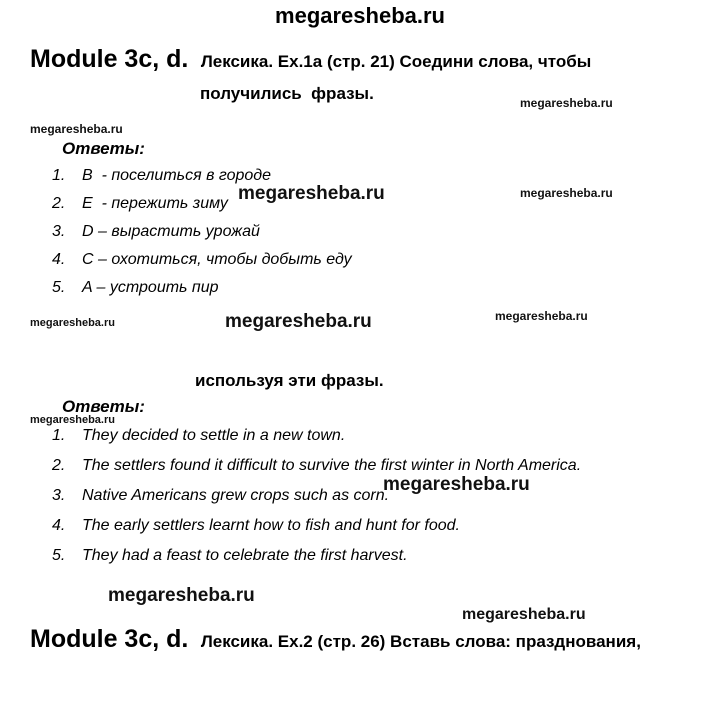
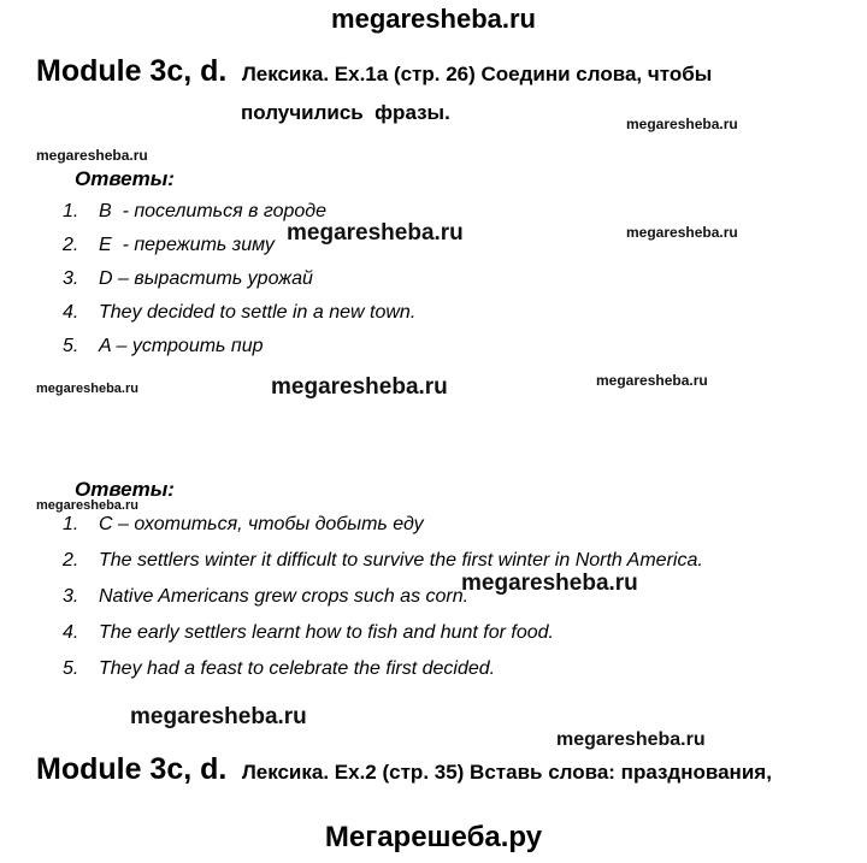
  megaresheba.ru
- Module 3c, d. Лексика. Ex.1a (стр. 21) Соедини слова, чтобы
+ Module 3c, d. Лексика. Ex.1a (стр. 26) Соедини слова, чтобы
  получились фразы.
  Ответы:
  1.
  B - поселиться в городе
  2.
  E - пережить зиму
  3.
  D – вырастить урожай
  4.
- C – охотиться, чтобы добыть еду
+ They decided to settle in a new town.
  5.
  A – устроить пир
- используя эти фразы.
  Ответы:
  1.
- They decided to settle in a new town.
+ C – охотиться, чтобы добыть еду
  2.
- The settlers found it difficult to survive the first winter in North America.
+ The settlers winter it difficult to survive the first winter in North America.
  3.
  Native Americans grew crops such as corn.
  4.
  The early settlers learnt how to fish and hunt for food.
  5.
- They had a feast to celebrate the first harvest.
+ They had a feast to celebrate the first decided.
- Module 3c, d. Лексика. Ex.2 (стр. 26) Вставь слова: празднования,
+ Module 3c, d. Лексика. Ex.2 (стр. 35) Вставь слова: празднования,
  megaresheba.ru
  megaresheba.ru
  megaresheba.ru
  megaresheba.ru
  megaresheba.ru
  megaresheba.ru
  megaresheba.ru
  megaresheba.ru
  megaresheba.ru
  megaresheba.ru
  megaresheba.ru
+ Мегарешеба.ру
